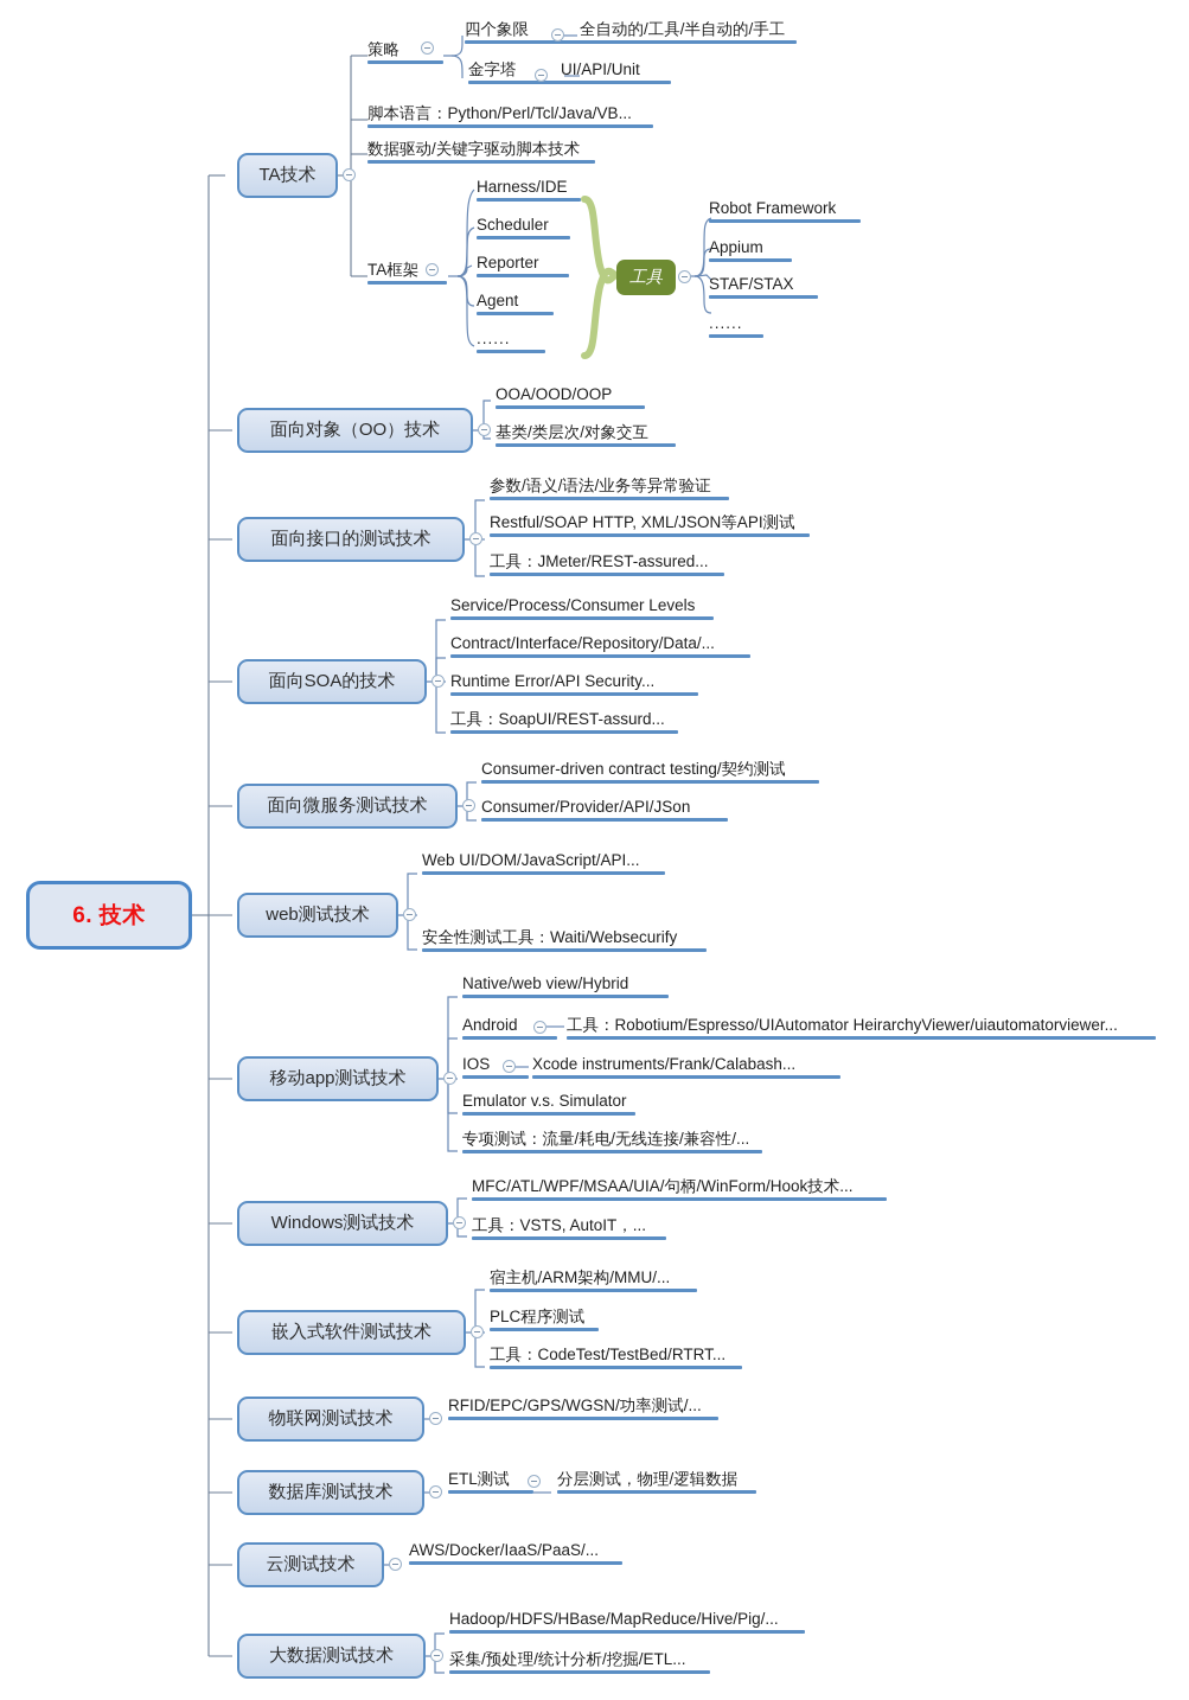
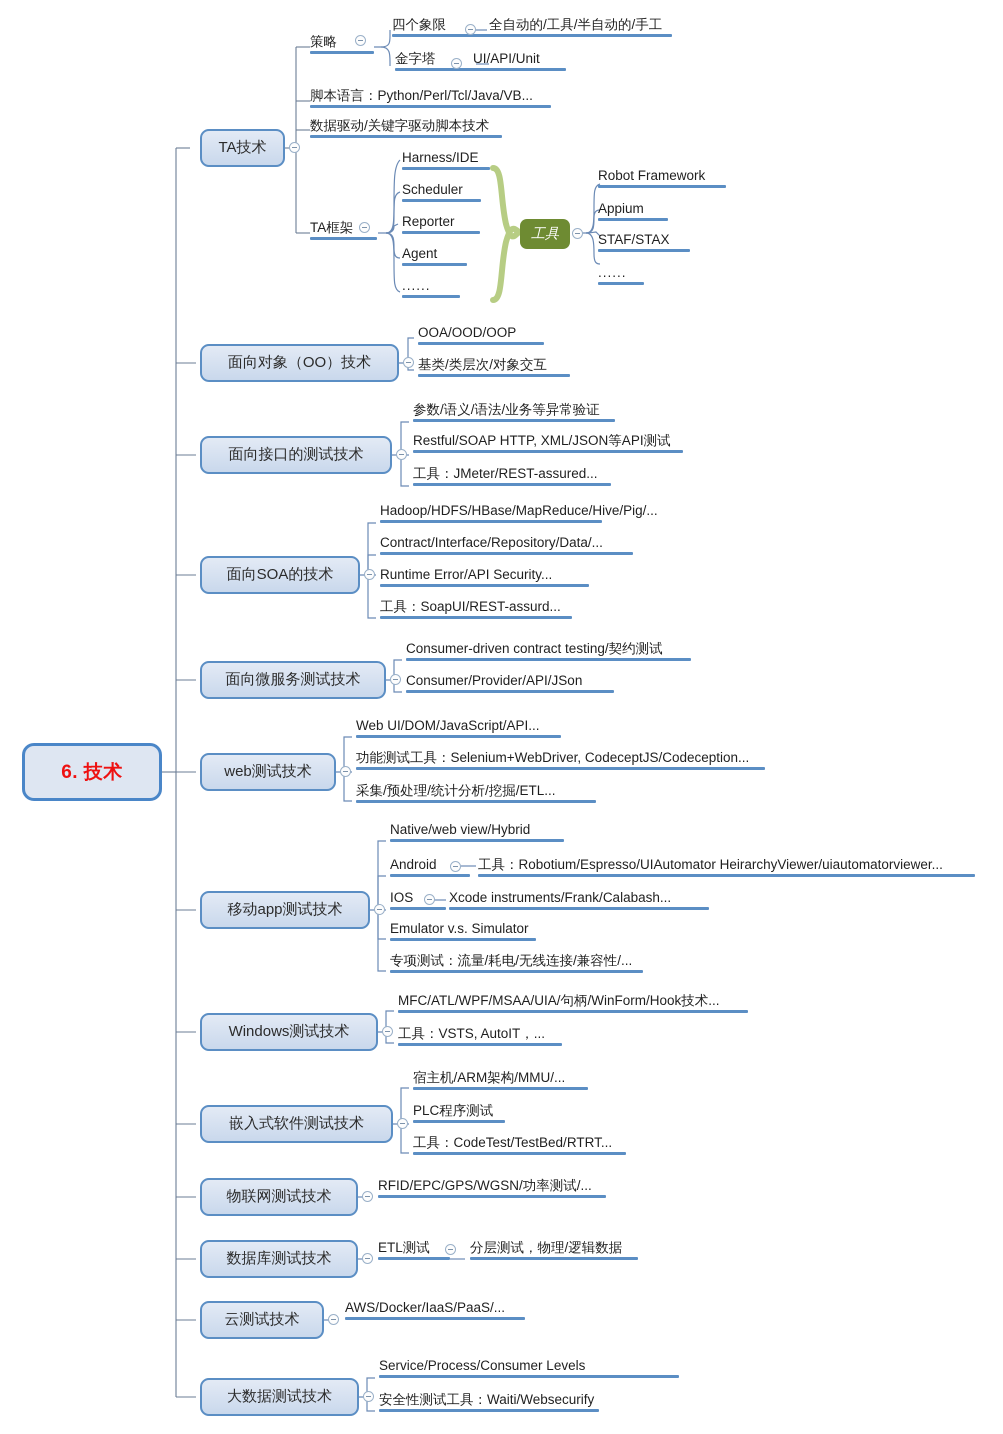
  6. 技术
  TA技术
  策略
  四个象限
  全自动的/工具/半自动的/手工
  金字塔
  UI/API/Unit
  脚本语言：Python/Perl/Tcl/Java/VB...
  数据驱动/关键字驱动脚本技术
  TA框架
  Harness/IDE
  Scheduler
  Reporter
  Agent
  ......
  工具
  Robot Framework
  Appium
  STAF/STAX
  ......
  面向对象（OO）技术
  OOA/OOD/OOP
  基类/类层次/对象交互
  面向接口的测试技术
  参数/语义/语法/业务等异常验证
  Restful/SOAP HTTP, XML/JSON等API测试
  工具：JMeter/REST-assured...
  面向SOA的技术
- Service/Process/Consumer Levels
+ Hadoop/HDFS/HBase/MapReduce/Hive/Pig/...
  Contract/Interface/Repository/Data/...
  Runtime Error/API Security...
  工具：SoapUI/REST-assurd...
  面向微服务测试技术
  Consumer-driven contract testing/契约测试
  Consumer/Provider/API/JSon
  web测试技术
  Web UI/DOM/JavaScript/API...
+ 功能测试工具：Selenium+WebDriver, CodeceptJS/Codeception...
- 安全性测试工具：Waiti/Websecurify
+ 采集/预处理/统计分析/挖掘/ETL...
  移动app测试技术
  Native/web view/Hybrid
  Android
  工具：Robotium/Espresso/UIAutomator HeirarchyViewer/uiautomatorviewer...
  IOS
  Xcode instruments/Frank/Calabash...
  Emulator v.s. Simulator
  专项测试：流量/耗电/无线连接/兼容性/...
  Windows测试技术
  MFC/ATL/WPF/MSAA/UIA/句柄/WinForm/Hook技术...
  工具：VSTS, AutoIT，...
  嵌入式软件测试技术
  宿主机/ARM架构/MMU/...
  PLC程序测试
  工具：CodeTest/TestBed/RTRT...
  物联网测试技术
  RFID/EPC/GPS/WGSN/功率测试/...
  数据库测试技术
  ETL测试
  分层测试，物理/逻辑数据
  云测试技术
  AWS/Docker/IaaS/PaaS/...
  大数据测试技术
- Hadoop/HDFS/HBase/MapReduce/Hive/Pig/...
+ Service/Process/Consumer Levels
- 采集/预处理/统计分析/挖掘/ETL...
+ 安全性测试工具：Waiti/Websecurify
